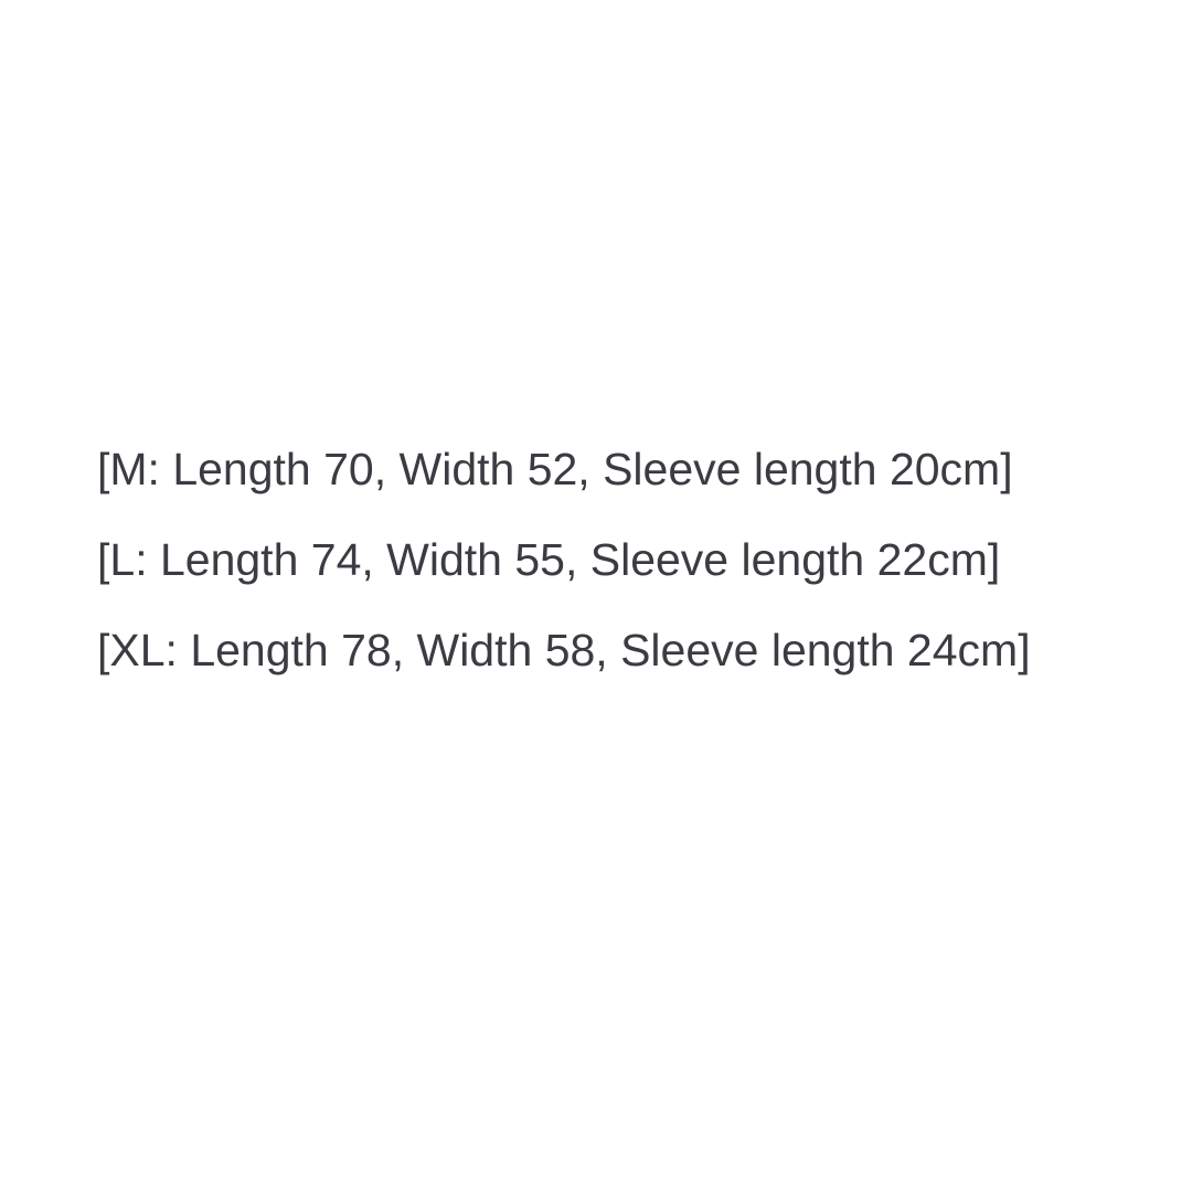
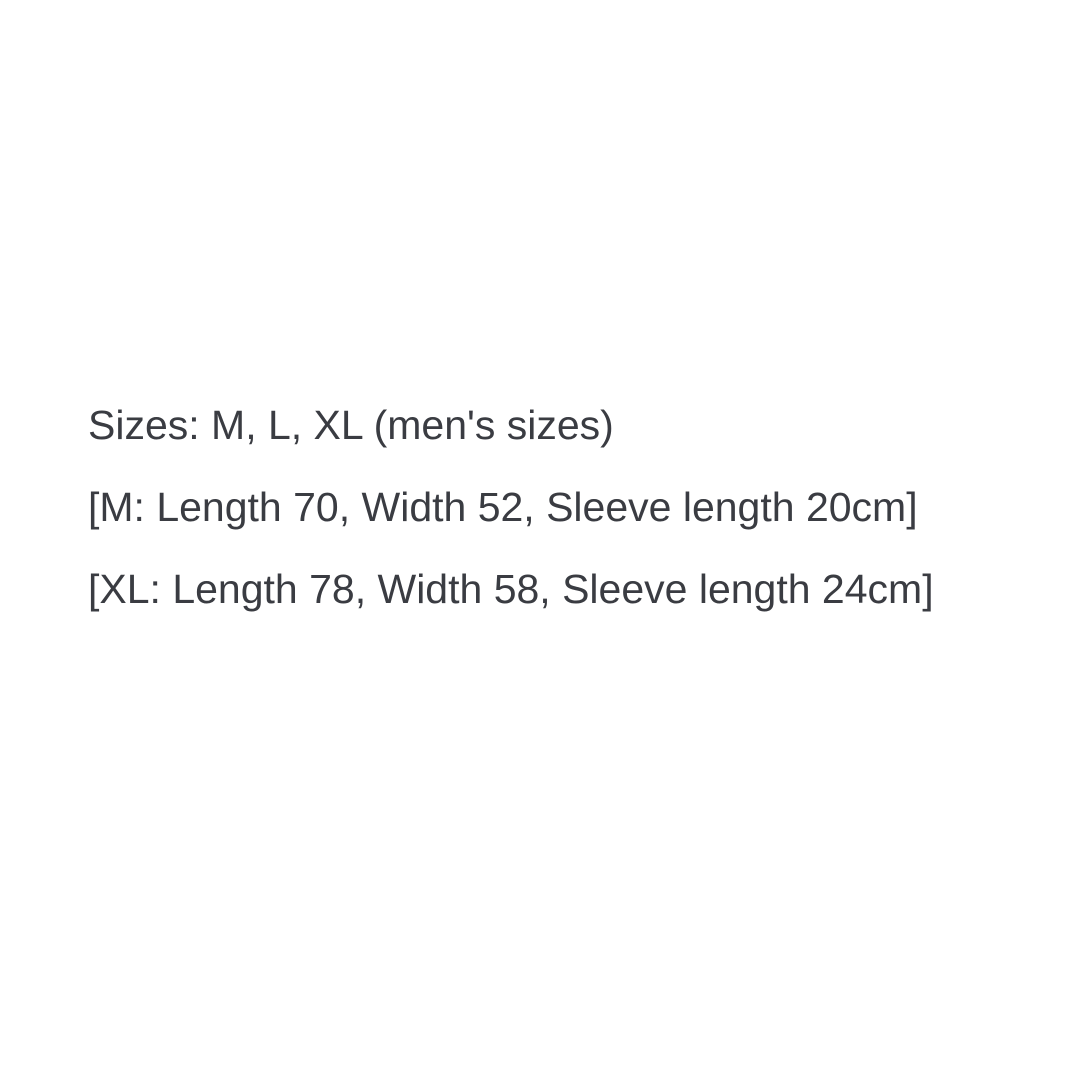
+ Sizes: M, L, XL (men's sizes)
  [M: Length 70, Width 52, Sleeve length 20cm]
- [L: Length 74, Width 55, Sleeve length 22cm]
  [XL: Length 78, Width 58, Sleeve length 24cm]
